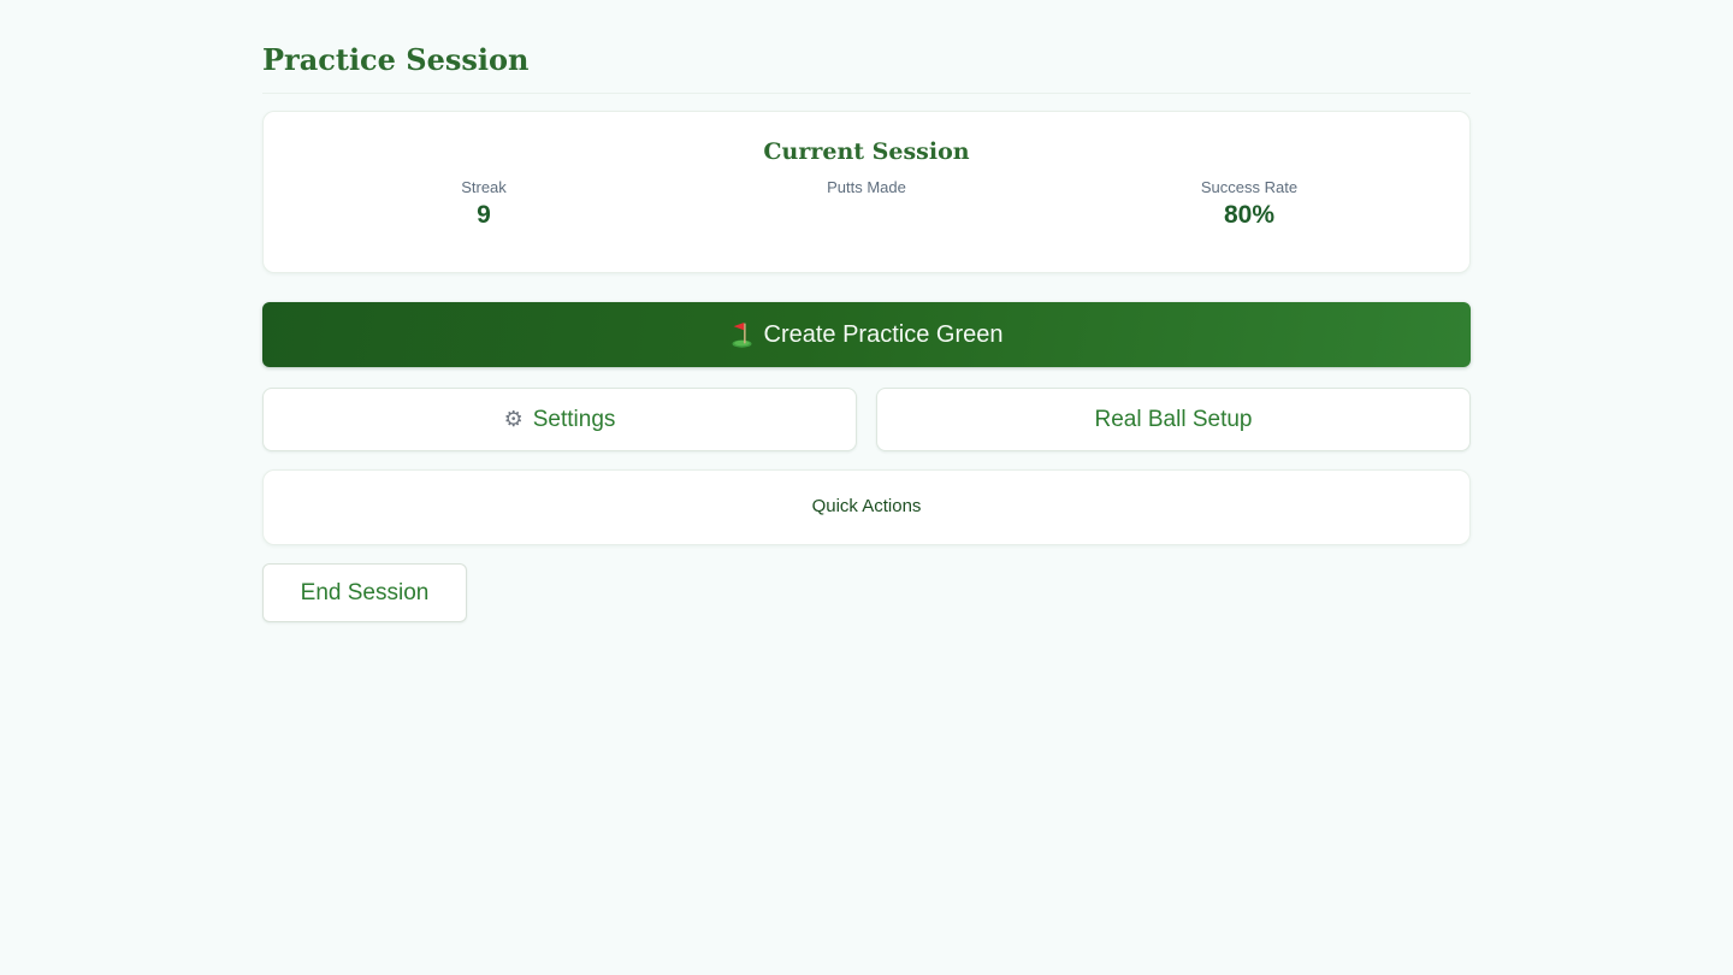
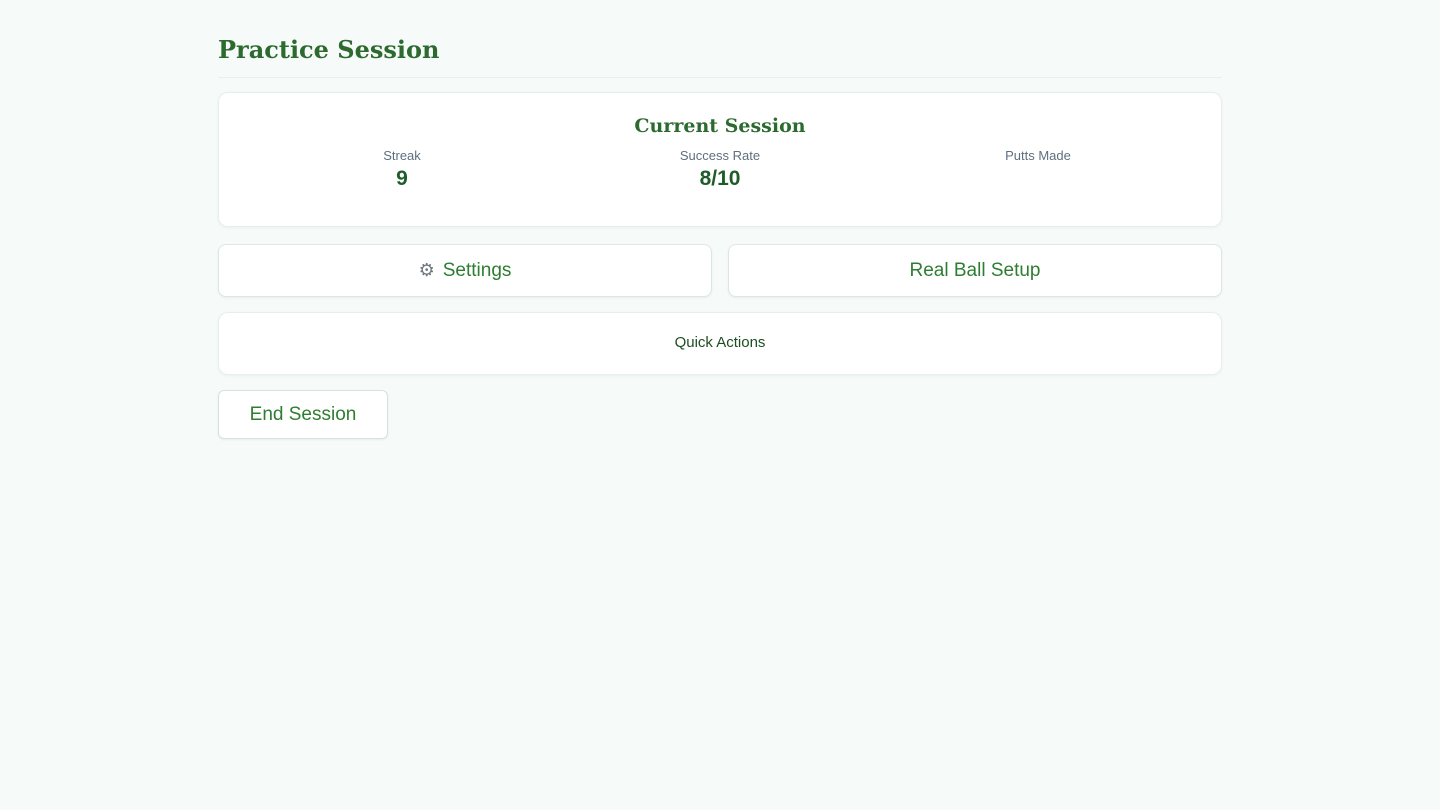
  Practice Session
  Current Session
  Streak
  9
- Putts Made
+ Success Rate
+ 8/10
- Success Rate
+ Putts Made
- 80%
- Create Practice Green
  ⚙
  Settings
  Real Ball Setup
  Quick Actions
  End Session
